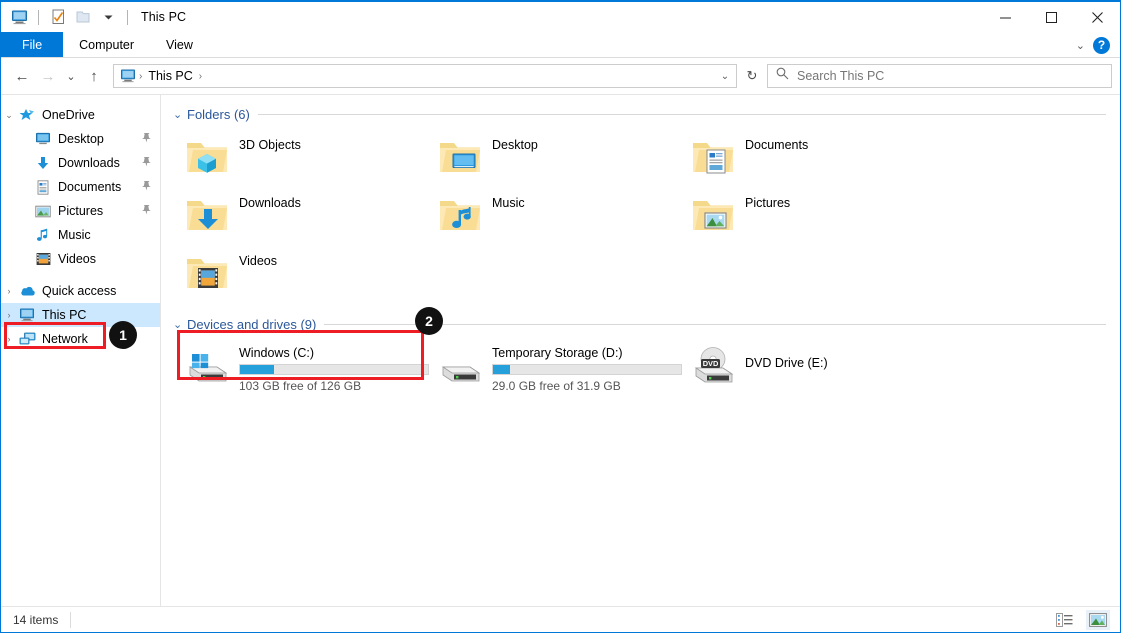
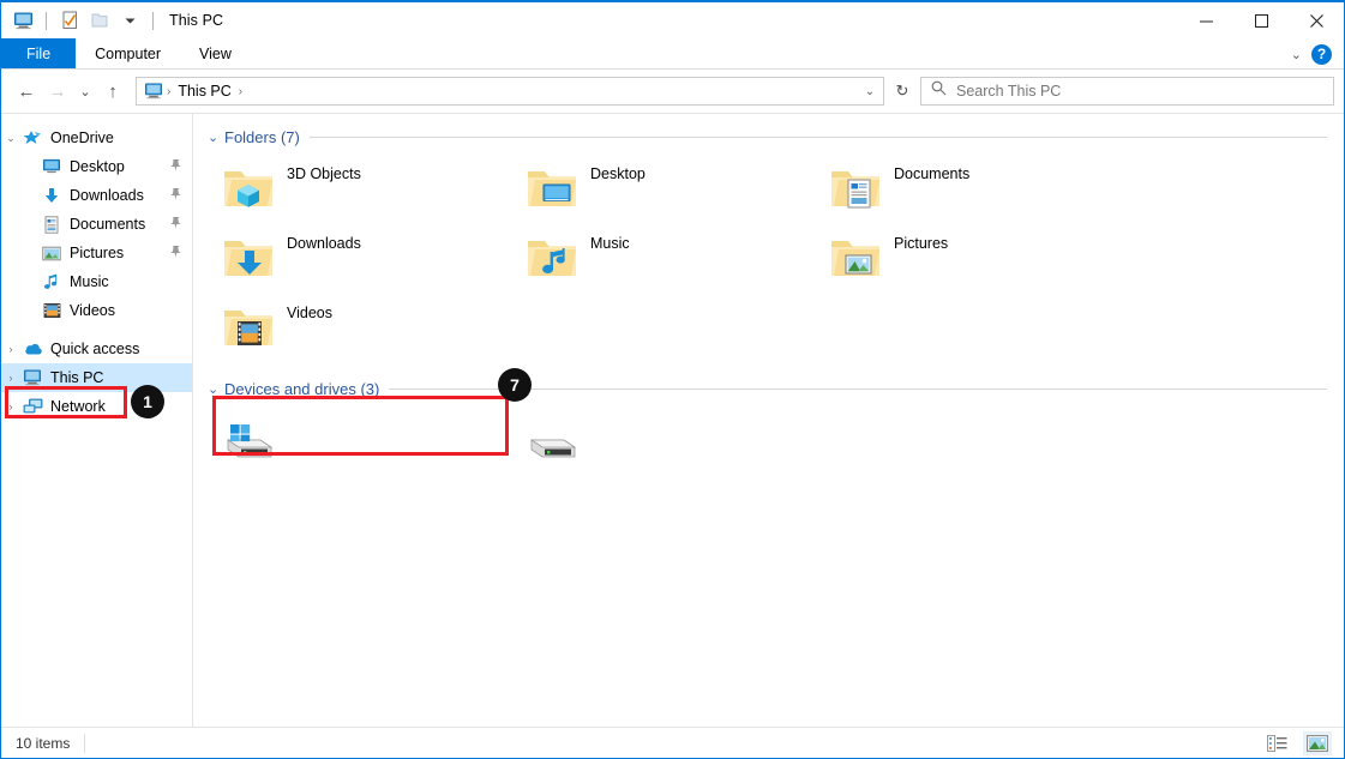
  This PC
  File
  Computer
  View
  ⌄
  ?
  ←
  →
  ⌄
  ↑
  ›
  This PC
  ›
  ⌄
  ↻
  Search This PC
  ⌄
  OneDrive
  Desktop
  Downloads
  Documents
  Pictures
  Music
  Videos
  ›
  Quick access
  ›
  This PC
  ›
  Network
  ⌄
- Folders (6)
+ Folders (7)
  3D Objects
  Desktop
  Documents
  Downloads
  Music
  Pictures
  Videos
  ⌄
- Devices and drives (9)
+ Devices and drives (3)
- Windows (C:)
- 103 GB free of 126 GB
- Temporary Storage (D:)
- 29.0 GB free of 31.9 GB
- DVD
- DVD Drive (E:)
- 14 items
+ 10 items
  1
- 2
+ 7
